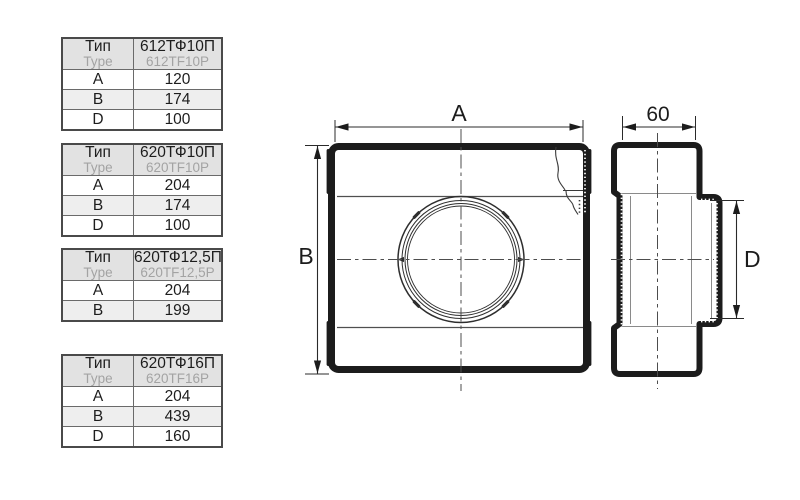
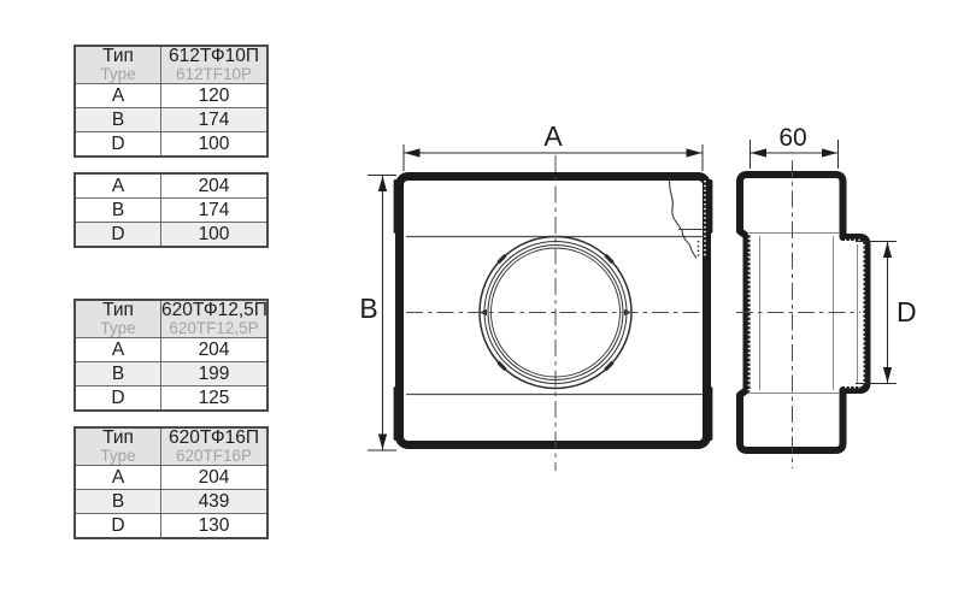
  Тип Type	612ТФ10П 612TF10P
  A	120
  B	174
  D	100
- Тип Type	620ТФ10П 620TF10P
  A	204
  B	174
  D	100
  Тип Type	620ТФ12,5П 620TF12,5P
  A	204
  B	199
+ D	125
  Тип Type	620ТФ16П 620TF16P
  A	204
  B	439
- D	160
+ D	130
  A
  B
  60
  D
